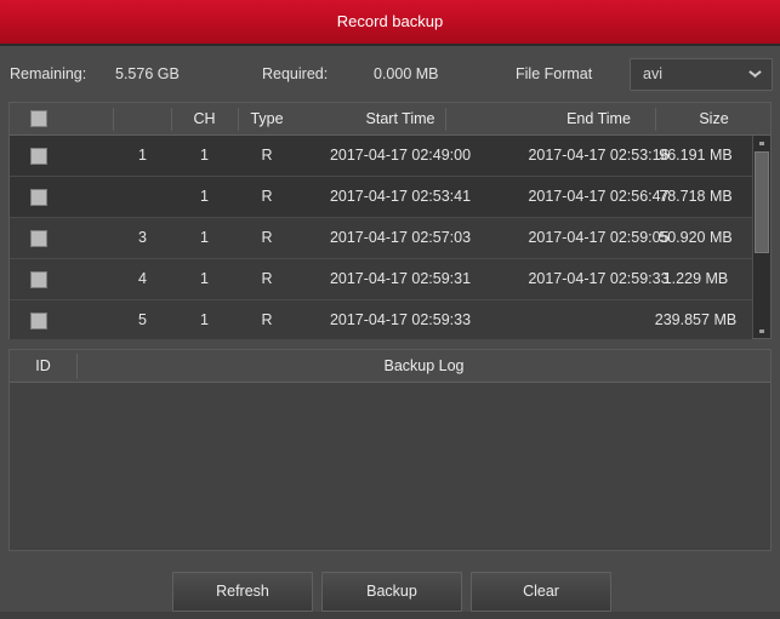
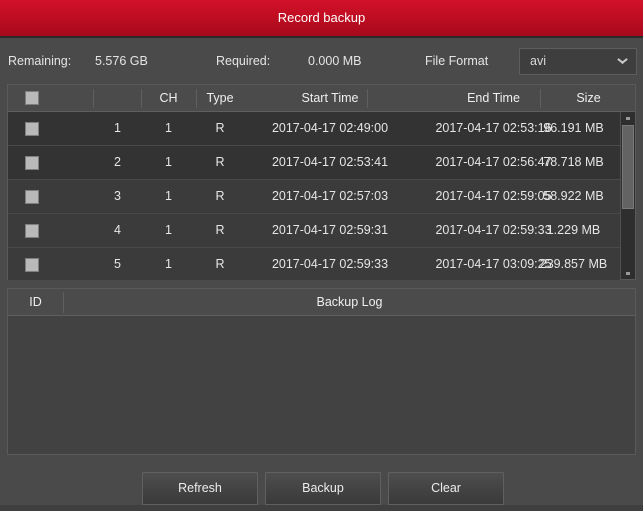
  Record backup
  Remaining:
  5.576 GB
  Required:
  0.000 MB
  File Format
  avi
  CH
  Type
  Start Time
  End Time
  Size
  1
  1
  R
  2017-04-17 02:49:00
  2017-04-17 02:53:16
  96.191 MB
+ 2
  1
  R
  2017-04-17 02:53:41
  2017-04-17 02:56:47
  78.718 MB
  3
  1
  R
  2017-04-17 02:57:03
  2017-04-17 02:59:05
- 50.920 MB
+ 58.922 MB
  4
  1
  R
  2017-04-17 02:59:31
  2017-04-17 02:59:33
  1.229 MB
  5
  1
  R
  2017-04-17 02:59:33
+ 2017-04-17 03:09:25
  239.857 MB
  ID
  Backup Log
  Refresh
  Backup
  Clear
